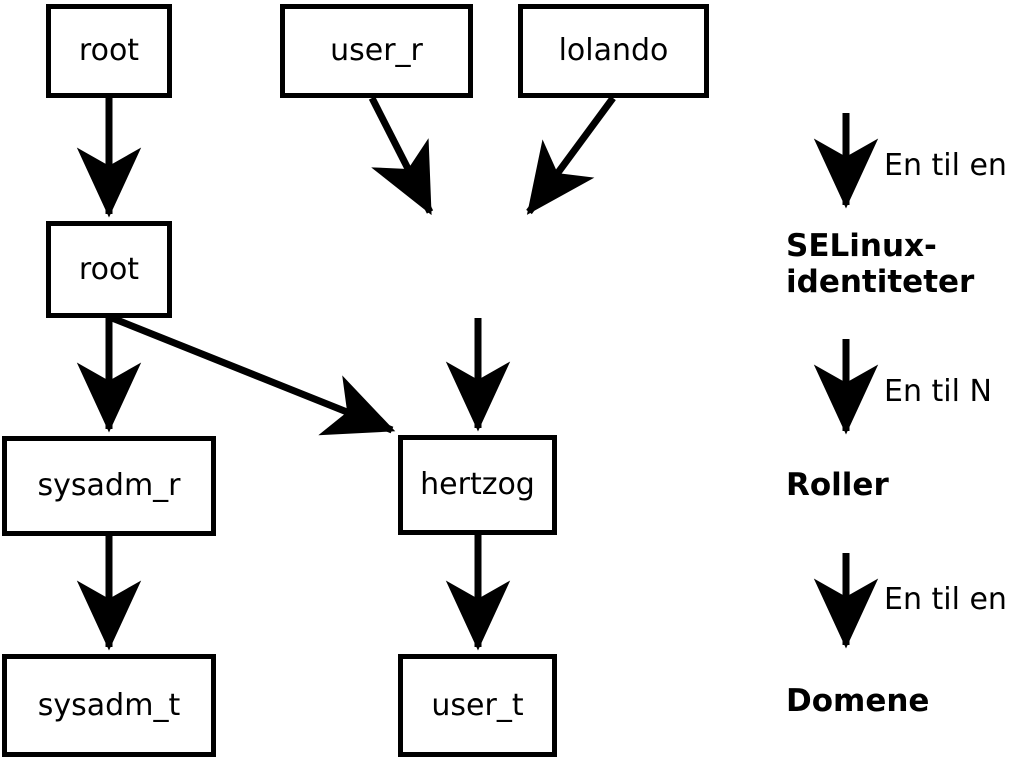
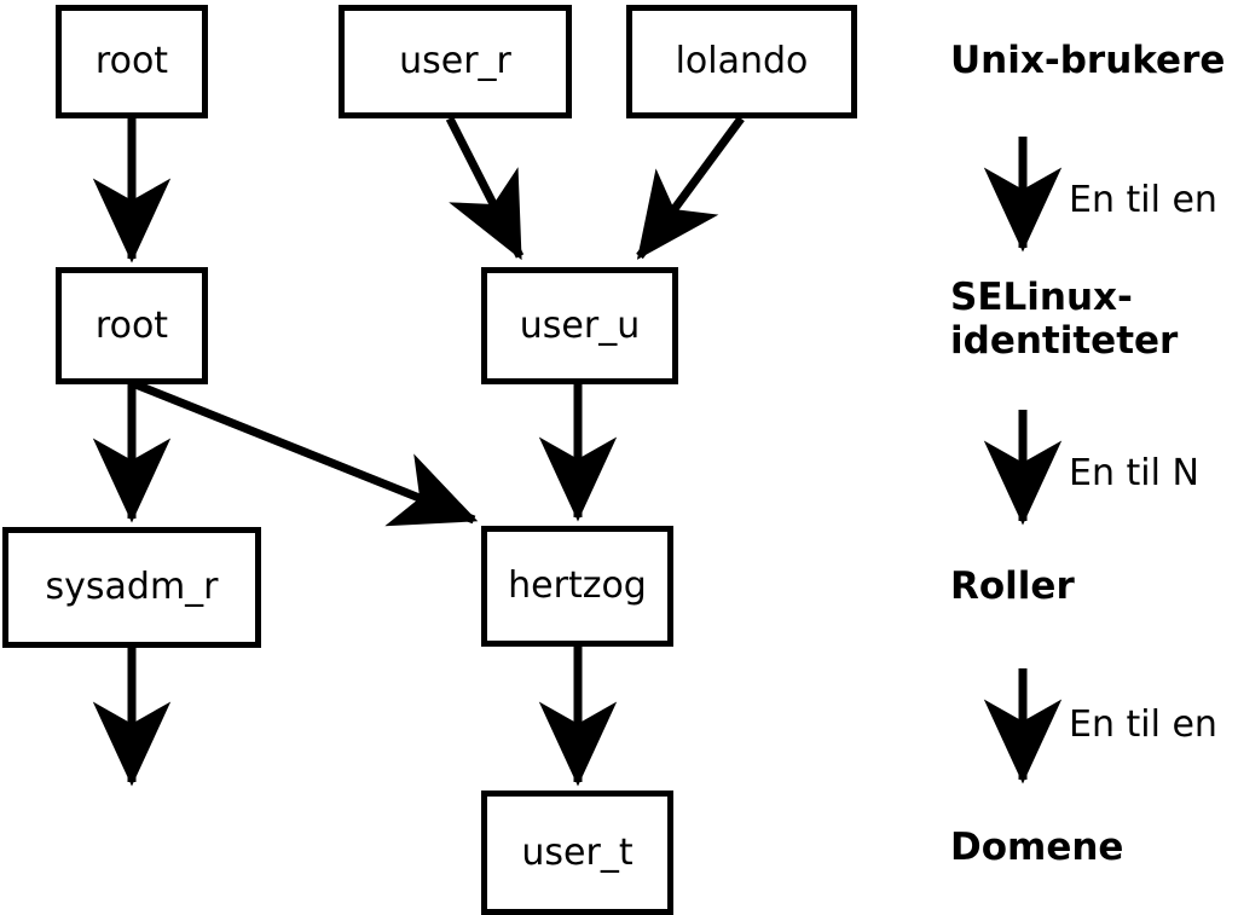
  root
  user_r
  lolando
  root
+ user_u
  sysadm_r
  hertzog
- sysadm_t
  user_t
+ Unix-brukere
  En til en
  SELinux-
  identiteter
  En til N
  Roller
  En til en
  Domene
